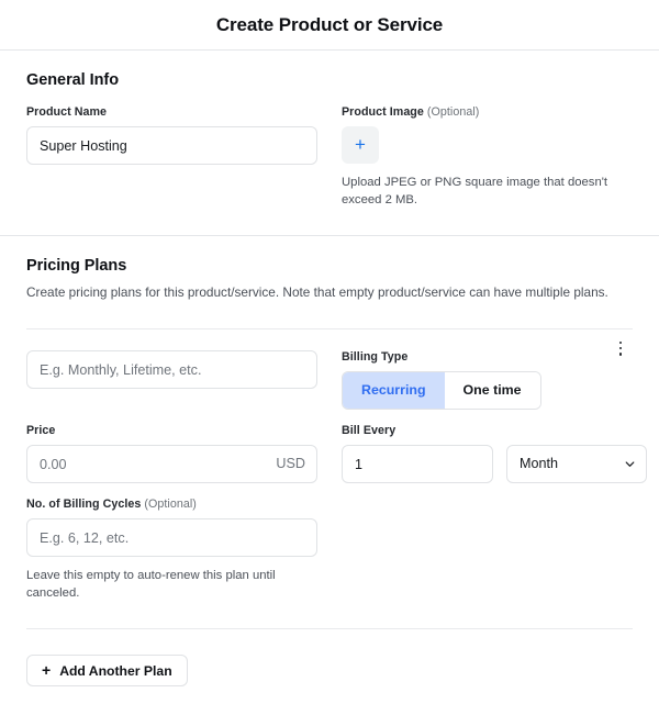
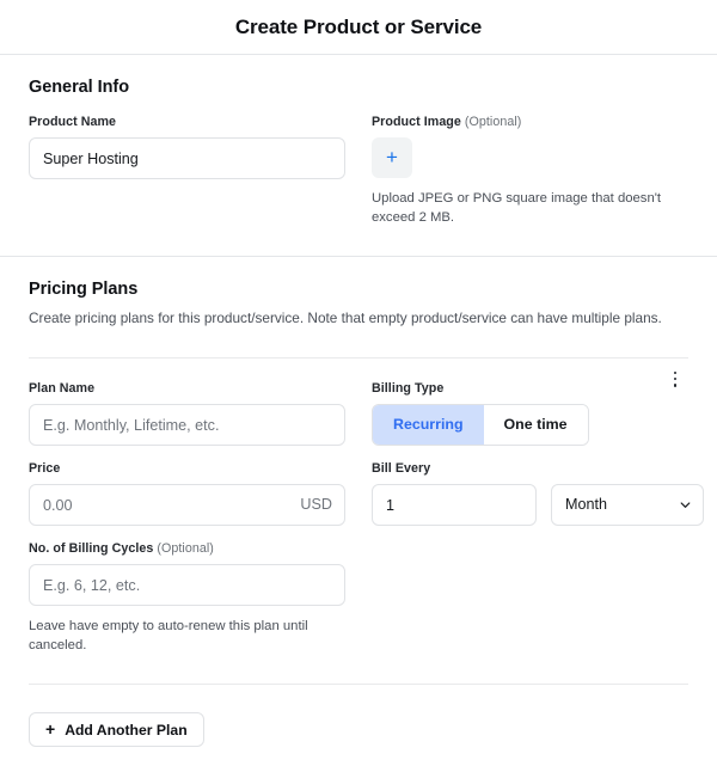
  Create Product or Service
  General Info
  Product Name
  Super Hosting
  Product Image (Optional)
  +
  Upload JPEG or PNG square image that doesn't exceed 2 MB.
  Pricing Plans
  Create pricing plans for this product/service. Note that empty product/service can have multiple plans.
+ Plan Name
  E.g. Monthly, Lifetime, etc.
  Billing Type
  Recurring
  One time
  Price
  0.00
  USD
  Bill Every
  1
  Month
  No. of Billing Cycles (Optional)
  E.g. 6, 12, etc.
- Leave this empty to auto-renew this plan until canceled.
+ Leave have empty to auto-renew this plan until canceled.
  +
  Add Another Plan
